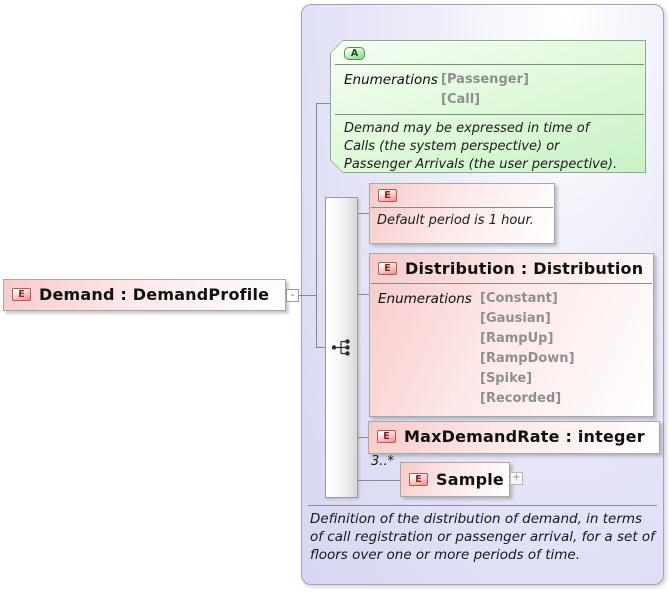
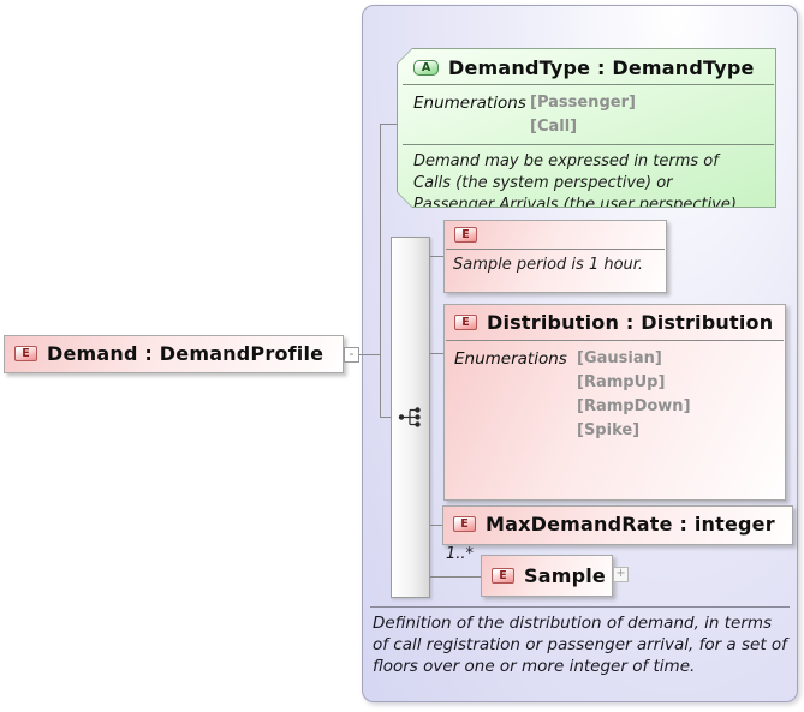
  E
  Demand : DemandProfile
  -
  A
+ DemandType : DemandType
  Enumerations
  [Passenger]
  [Call]
- Demand may be expressed in time of Calls (the system perspective) or Passenger Arrivals (the user perspective).
+ Demand may be expressed in terms of Calls (the system perspective) or Passenger Arrivals (the user perspective).
  E
- Default period is 1 hour.
+ Sample period is 1 hour.
  E
  Distribution : Distribution
  Enumerations
- [Constant]
  [Gausian]
  [RampUp]
  [RampDown]
  [Spike]
- [Recorded]
  E
  MaxDemandRate : integer
- 3..*
+ 1..*
  E
  Sample
  +
- Definition of the distribution of demand, in terms of call registration or passenger arrival, for a set of floors over one or more periods of time.
+ Definition of the distribution of demand, in terms of call registration or passenger arrival, for a set of floors over one or more integer of time.
